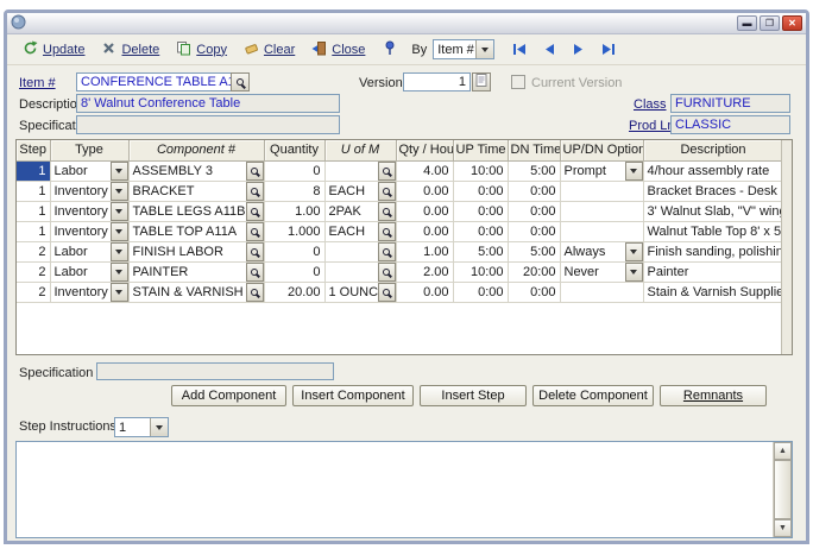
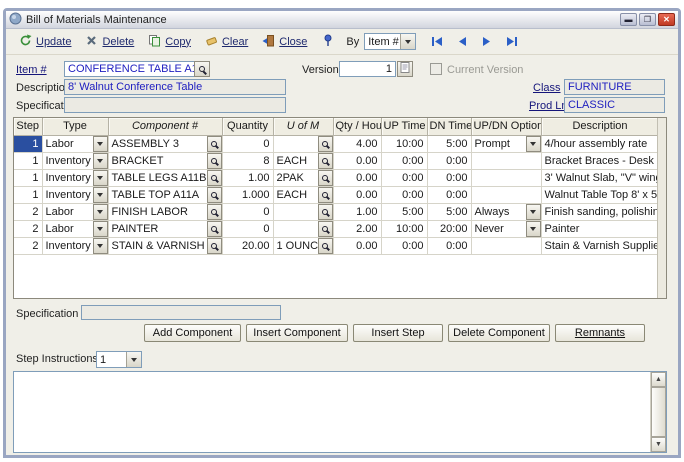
+ Bill of Materials Maintenance
  ▬
  ❐
  ✕
  Update
  Delete
  Copy
  Clear
  Close
  By
  Item #
  Item #
  CONFERENCE TABLE A
  Version
  1
  Current Version
  Descriptio
  8' Walnut Conference Table
  Class
  FURNITURE
  Specificat
  Prod L
  CLASSIC
  Step	Type	Component #	Quantity	U of M	Qty / Hou	UP Time	DN Time	UP/DN Option	Description
  1	Labor	ASSEMBLY 3	0		4.00	10:00	5:00	Prompt	4/hour assembly rate
  1	Inventory	BRACKET	8	EACH	0.00	0:00	0:00		Bracket Braces - Desk
  1	Inventory	TABLE LEGS A11B	1.00	2PAK	0.00	0:00	0:00		3' Walnut Slab, "V" win
  1	Inventory	TABLE TOP A11A	1.000	EACH	0.00	0:00	0:00		Walnut Table Top 8' x 5
  2	Labor	FINISH LABOR	0		1.00	5:00	5:00	Always	Finish sanding, polishin
  2	Labor	PAINTER	0		2.00	10:00	20:00	Never	Painter
  2	Inventory	STAIN & VARNISH	20.00	1 OUNC	0.00	0:00	0:00		Stain & Varnish Suppli
  Specification
  Add Component
  Insert Component
  Insert Step
  Delete Component
  Remnants
  Step Instruction
  1
